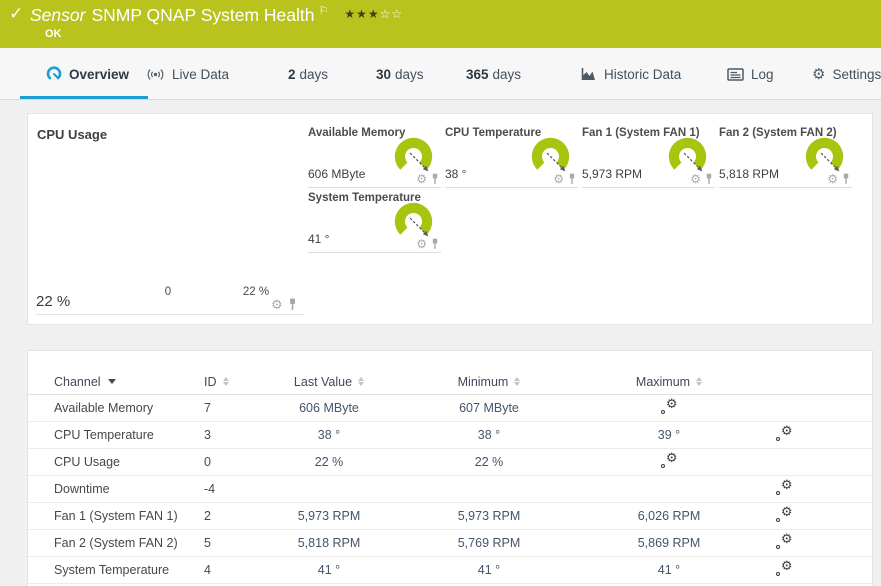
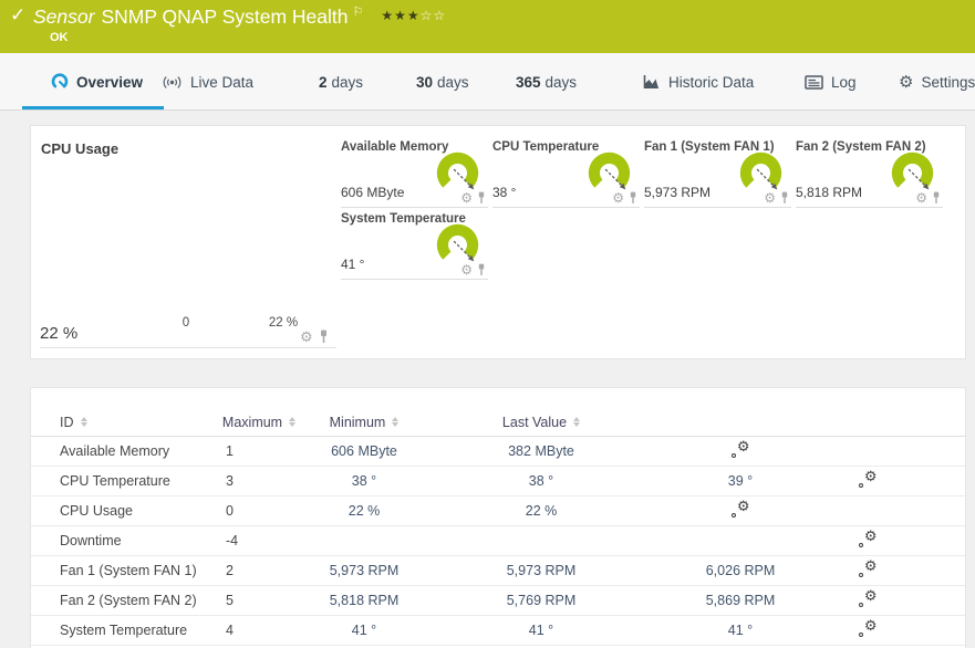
  ✓
  Sensor SNMP QNAP System Health ⚐ ★★★☆☆
  OK
  Overview
  Live Data
  2
  days
  30
  days
  365
  days
  Historic Data
  Log
  ⚙
  Settings
  CPU Usage
  0
  22 %
  22 %
  ⚙
  Available Memory
  606 MByte
  ⚙
  CPU Temperature
  38 °
  ⚙
  Fan 1 (System FAN 1)
  5,973 RPM
  ⚙
  Fan 2 (System FAN 2)
  5,818 RPM
  ⚙
  System Temperature
  41 °
  ⚙
- Channel
  ID
- Last Value
+ Maximum
  Minimum
- Maximum
+ Last Value
  Available Memory
- 7
+ 1
  606 MByte
- 607 MByte
+ 382 MByte
  ⚙
  CPU Temperature
  3
  38 °
  38 °
  39 °
  ⚙
  CPU Usage
  0
  22 %
  22 %
  ⚙
  Downtime
  -4
  ⚙
  Fan 1 (System FAN 1)
  2
  5,973 RPM
  5,973 RPM
  6,026 RPM
  ⚙
  Fan 2 (System FAN 2)
  5
  5,818 RPM
  5,769 RPM
  5,869 RPM
  ⚙
  System Temperature
  4
  41 °
  41 °
  41 °
  ⚙
